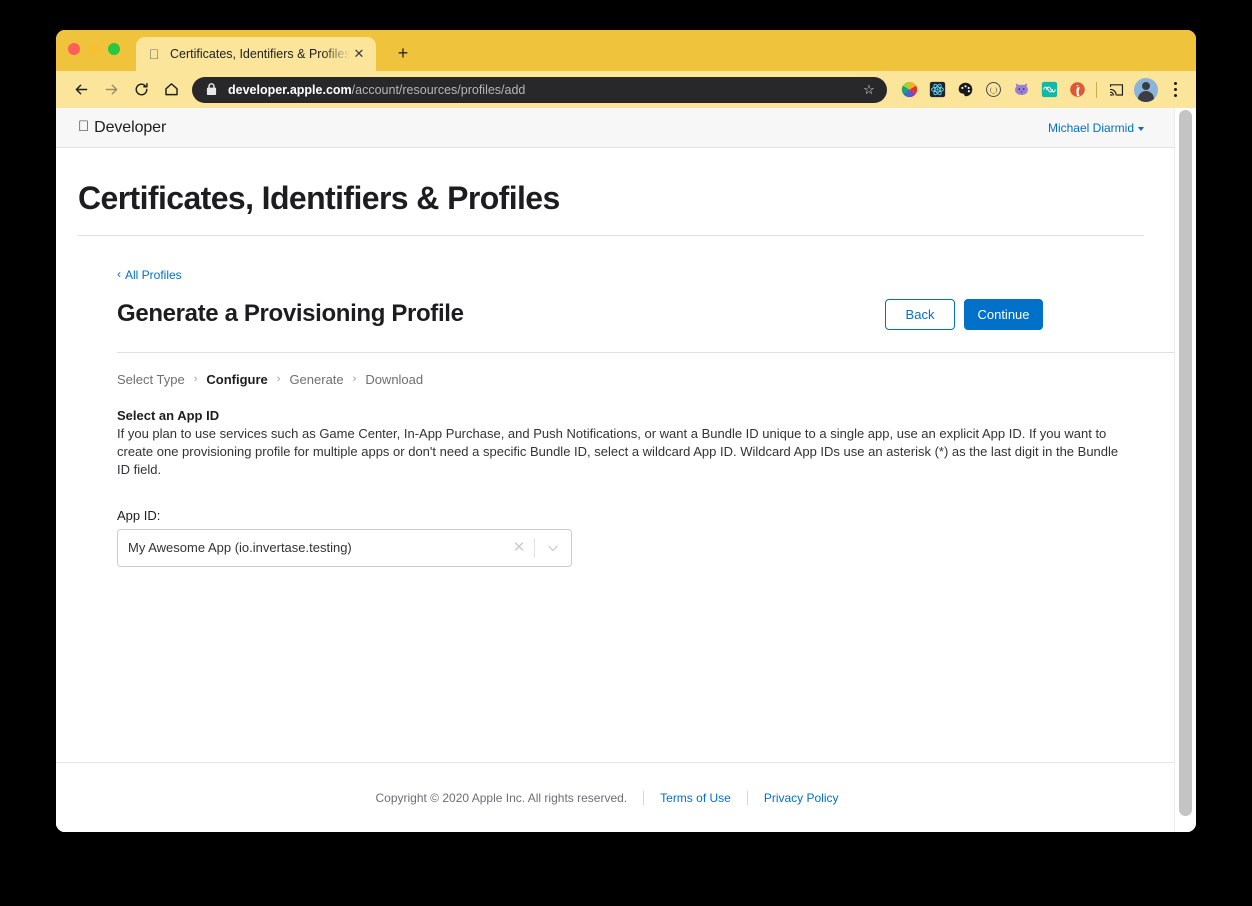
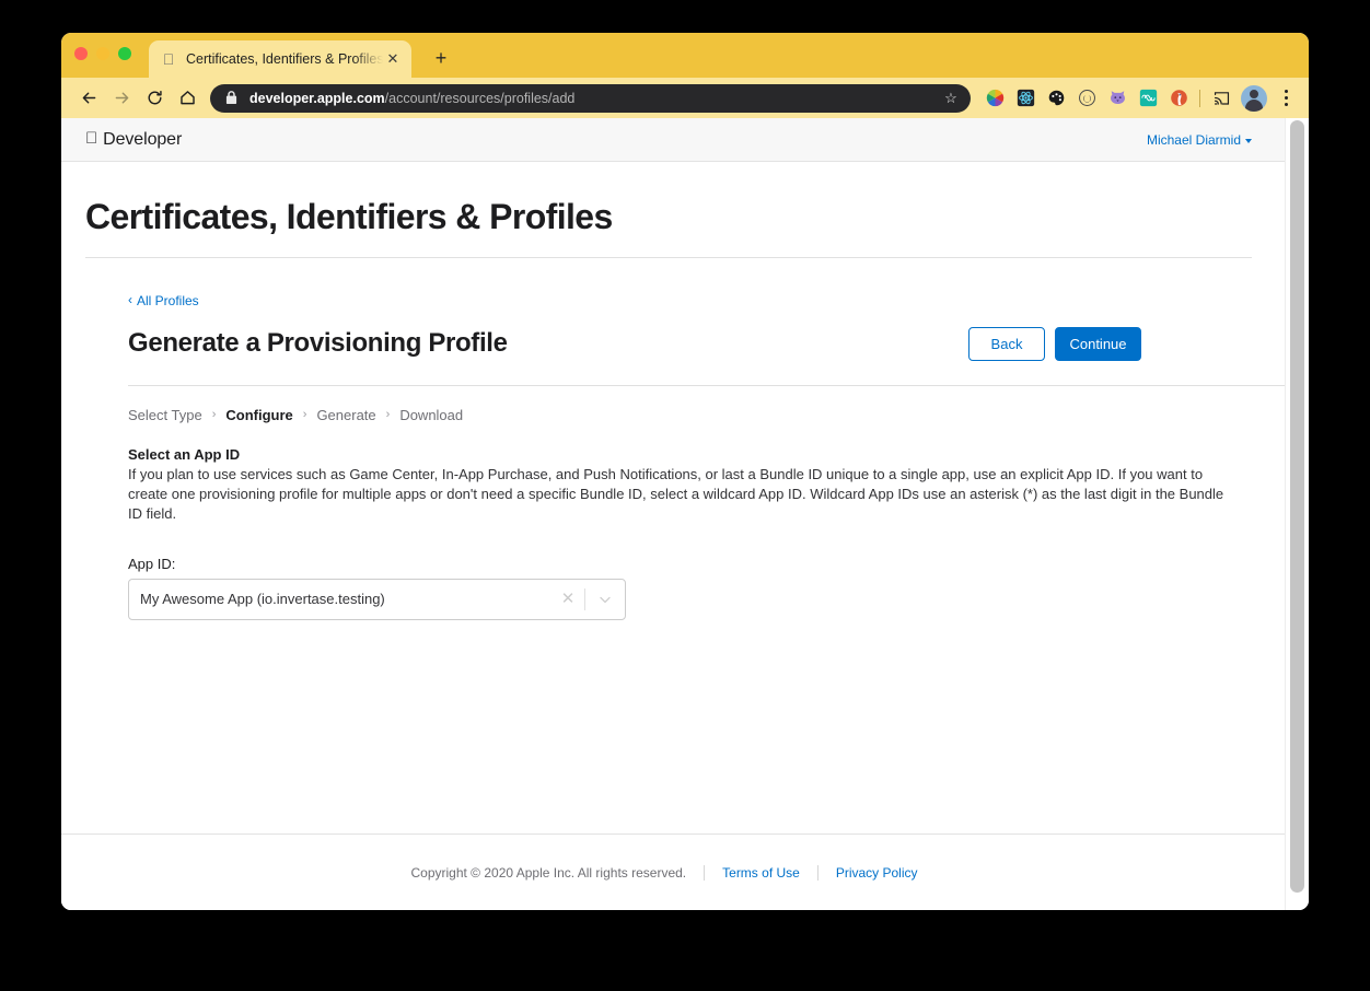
  
  Certificates, Identifiers & Profiles
  ✕
  +
  developer.apple.com/account/resources/profiles/add
  ☆
  
  Developer
  Michael Diarmid
  Certificates, Identifiers & Profiles
  ‹
  All Profiles
  Generate a Provisioning Profile
  Back
  Continue
  Select Type
  ›
  Configure
  ›
  Generate
  ›
  Download
  Select an App ID
- If you plan to use services such as Game Center, In-App Purchase, and Push Notifications, or want a Bundle ID unique to a single app, use an explicit App ID. If you want to create one provisioning profile for multiple apps or don't need a specific Bundle ID, select a wildcard App ID. Wildcard App IDs use an asterisk (*) as the last digit in the Bundle ID field.
+ If you plan to use services such as Game Center, In-App Purchase, and Push Notifications, or last a Bundle ID unique to a single app, use an explicit App ID. If you want to create one provisioning profile for multiple apps or don't need a specific Bundle ID, select a wildcard App ID. Wildcard App IDs use an asterisk (*) as the last digit in the Bundle ID field.
  App ID:
  My Awesome App (io.invertase.testing)
  ✕
  Copyright © 2020 Apple Inc. All rights reserved.
  Terms of Use
  Privacy Policy
